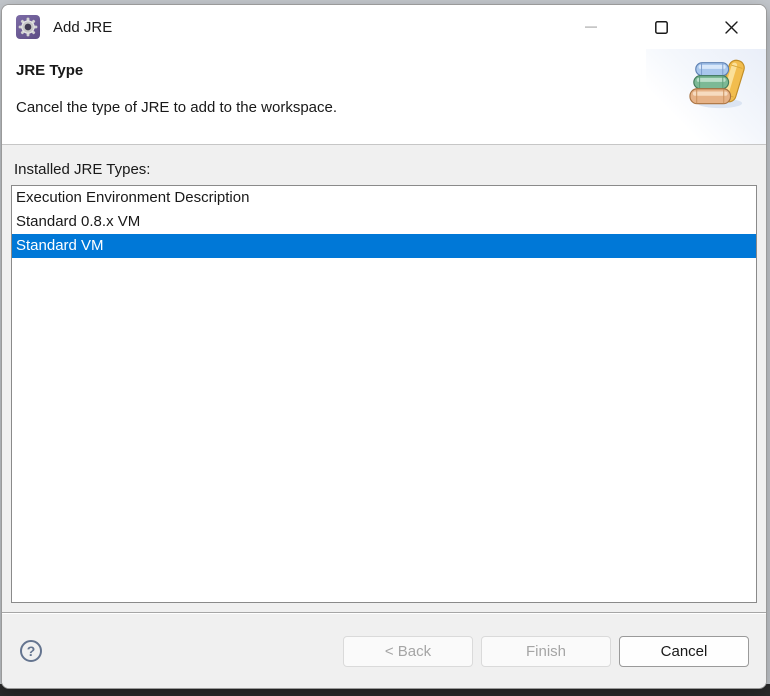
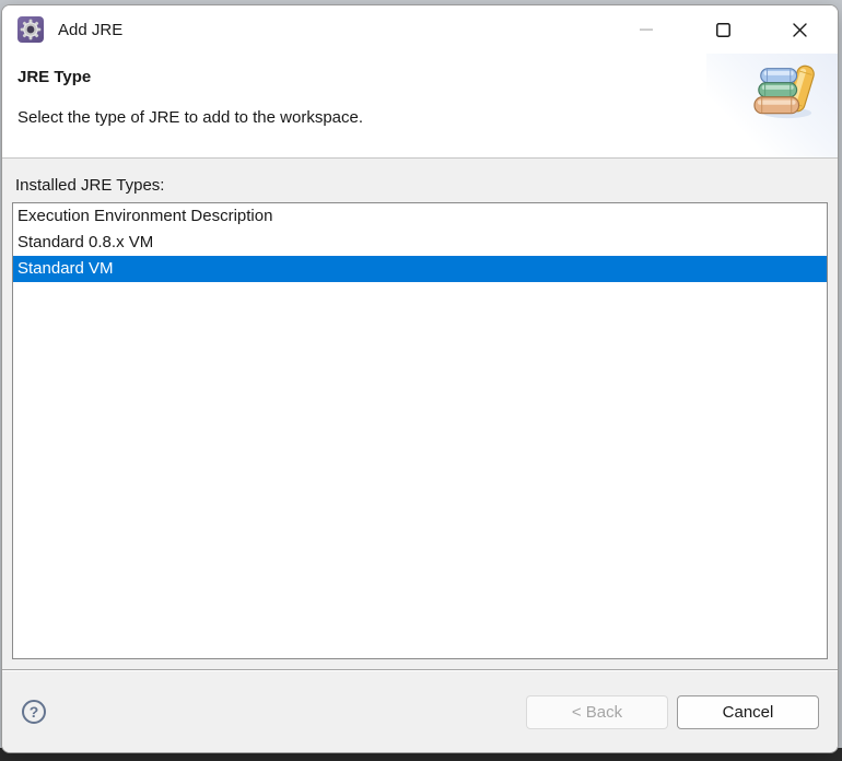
  Add JRE
  JRE Type
- Cancel the type of JRE to add to the workspace.
+ Select the type of JRE to add to the workspace.
  Installed JRE Types:
  Execution Environment Description
  Standard 0.8.x VM
  Standard VM
  ?
  < Back
- Finish
  Cancel
